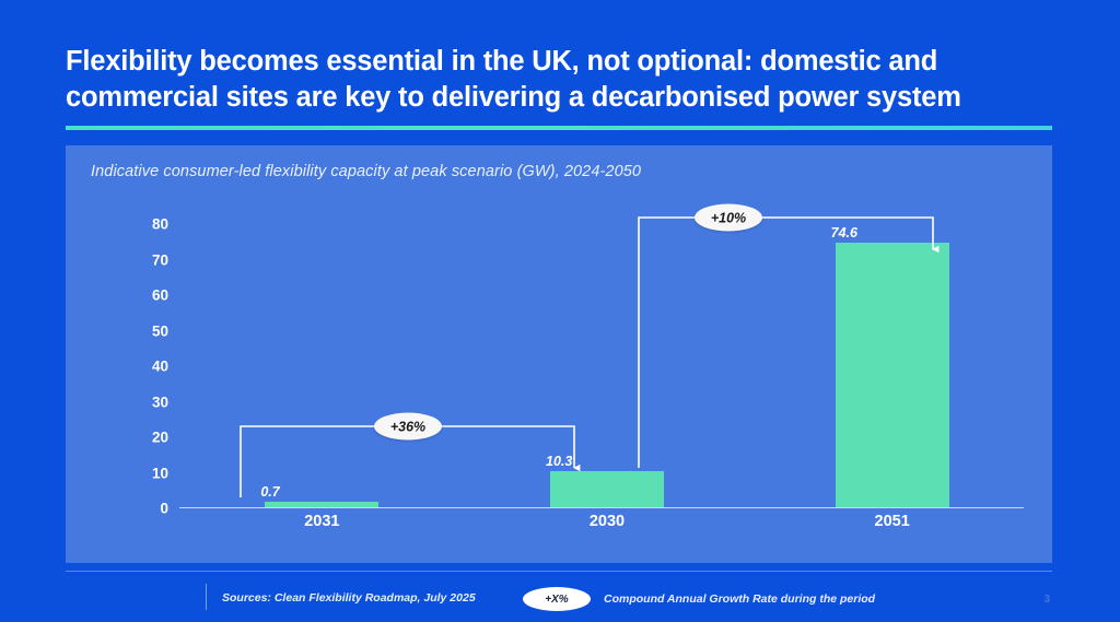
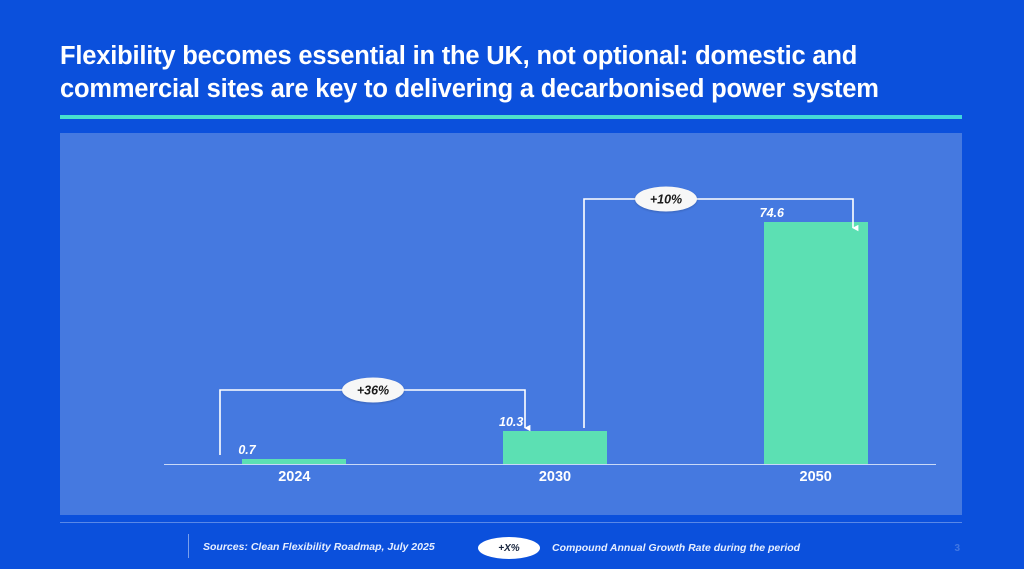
  Flexibility becomes essential in the UK, not optional: domestic and commercial sites are key to delivering a decarbonised power system
- Indicative consumer-led flexibility capacity at peak scenario (GW), 2024-2050
- 0
- 10
- 20
- 30
- 40
- 50
- 60
- 70
- 80
  0.7
  10.3
  74.6
- 2031
+ 2024
  2030
- 2051
+ 2050
  +36%
  +10%
  Sources: Clean Flexibility Roadmap, July 2025
  +X%
  Compound Annual Growth Rate during the period
  3
